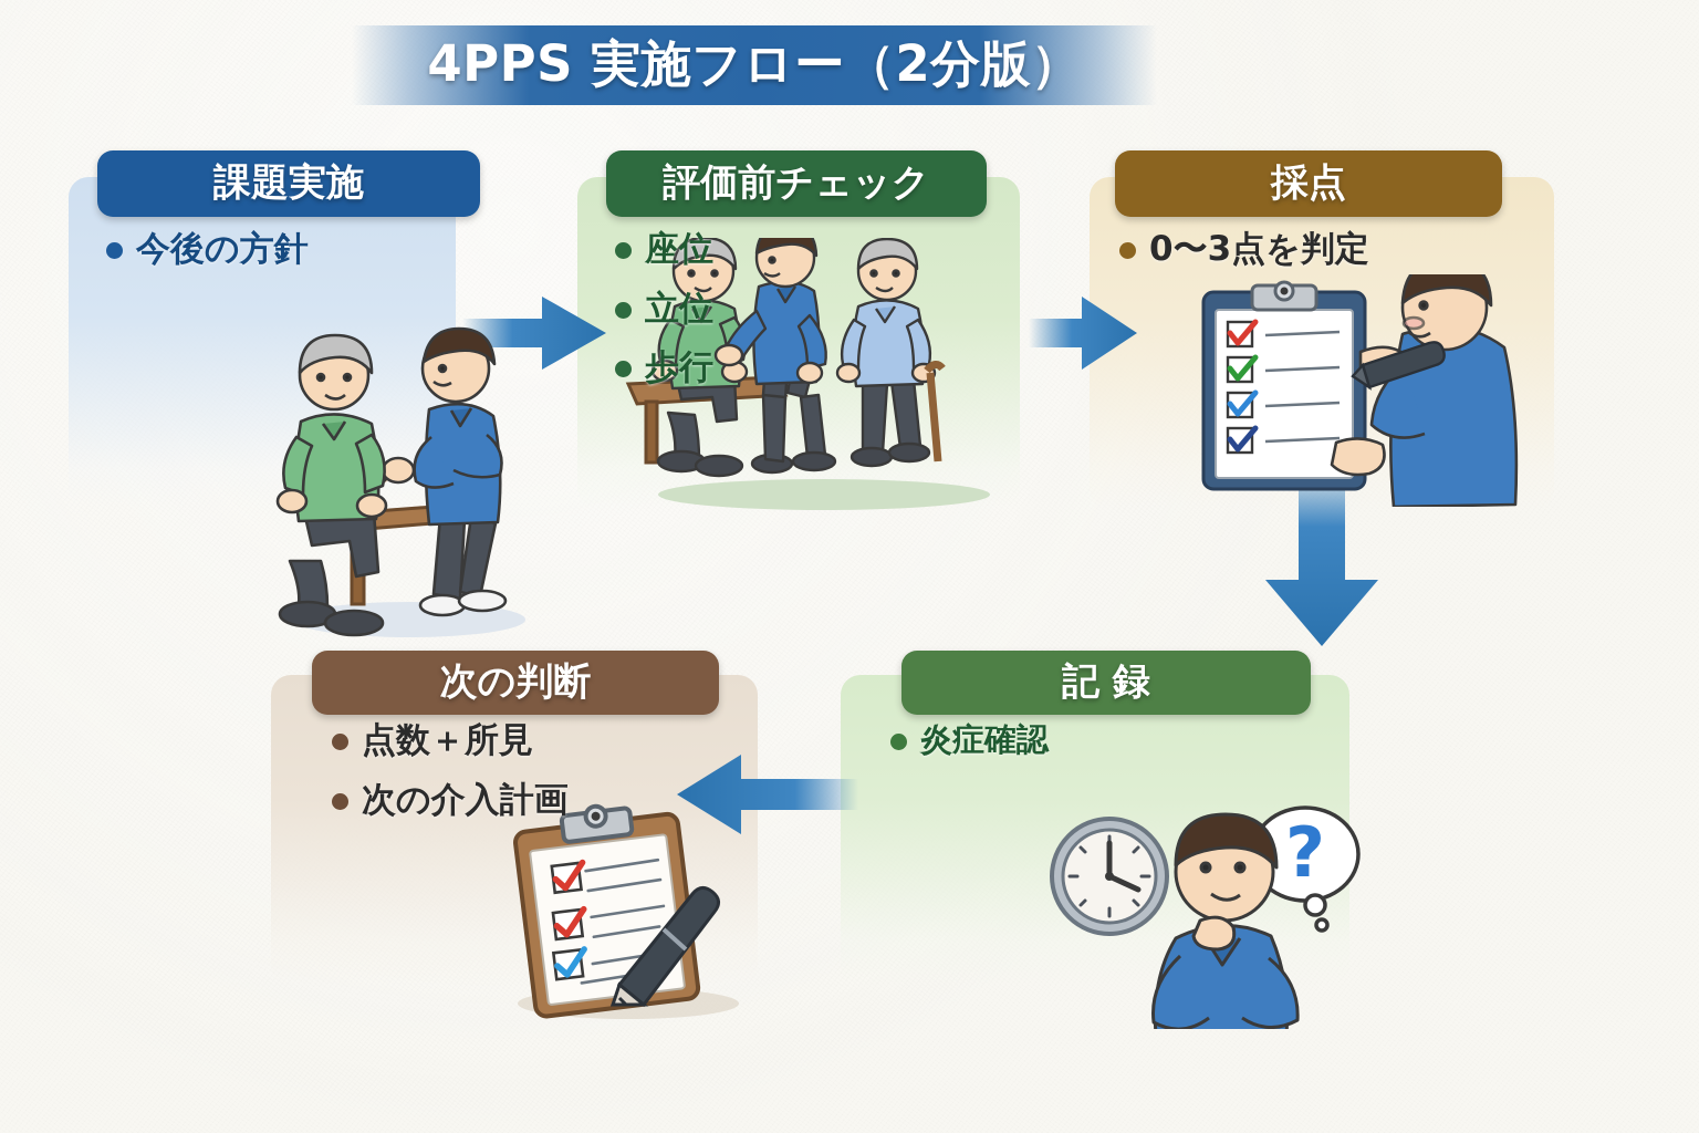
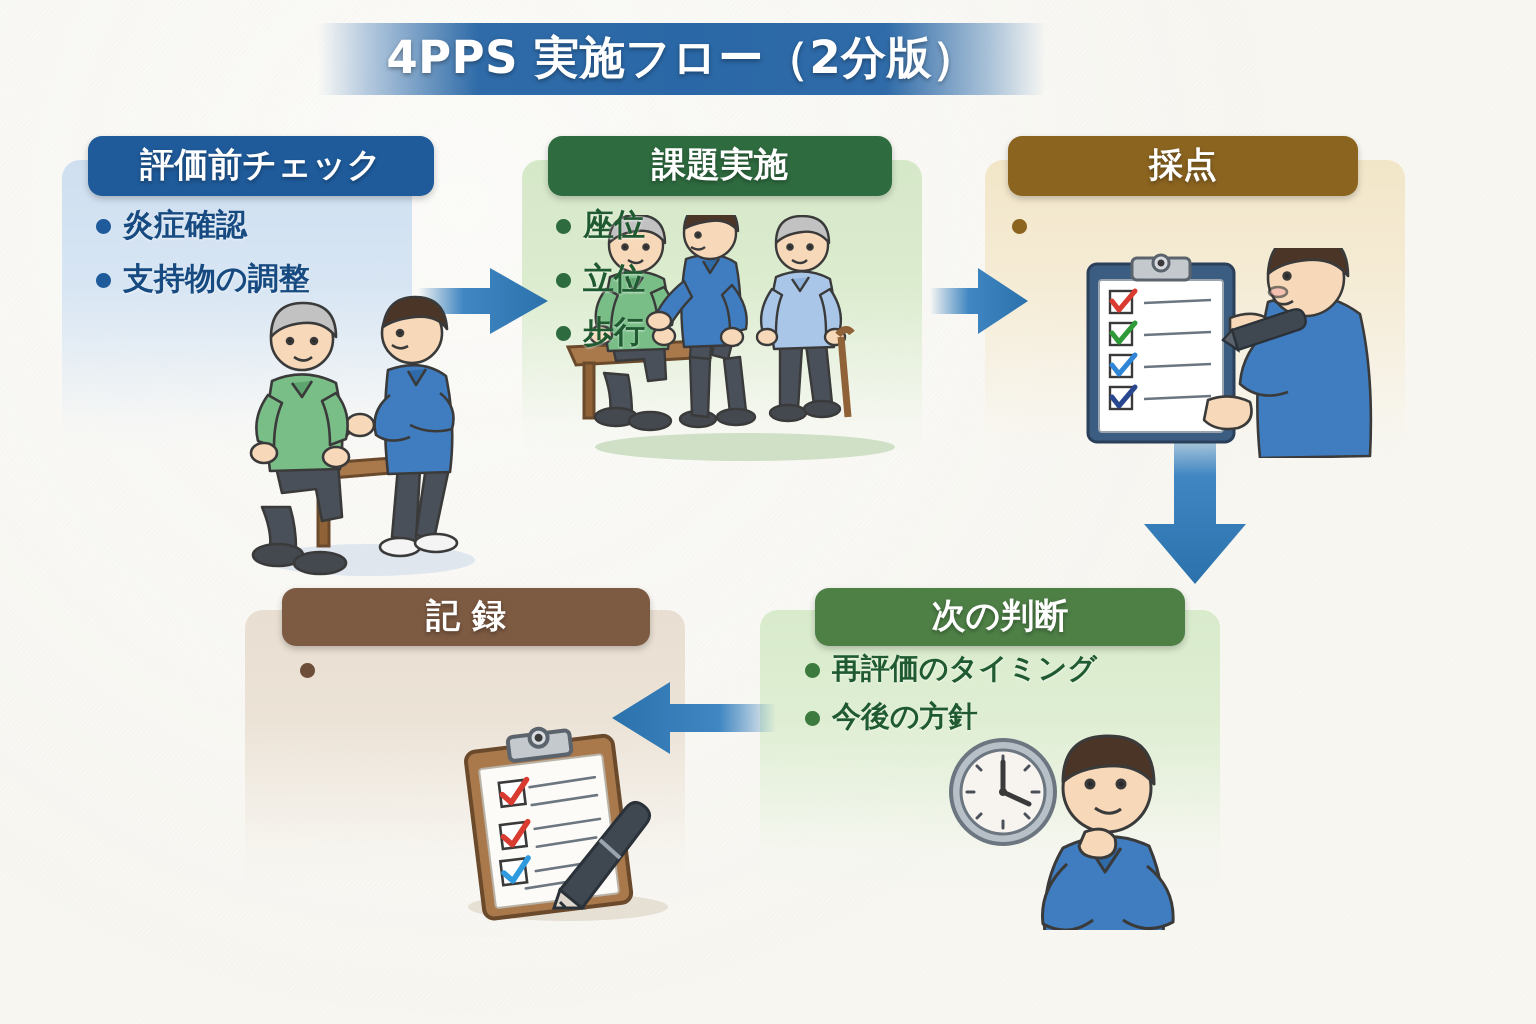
  4PPS 実施フロー（2分版）
- 課題実施
+ 評価前チェック
- 今後の方針
+ 炎症確認
+ 支持物の調整
- 評価前チェック
+ 課題実施
  座位
  立位
  歩行
  採点
- 0〜3点を判定
- 記 録
+ 次の判断
+ 再評価のタイミング
- 炎症確認
+ 今後の方針
- ?
- 次の判断
+ 記 録
- 点数＋所見
- 次の介入計画
